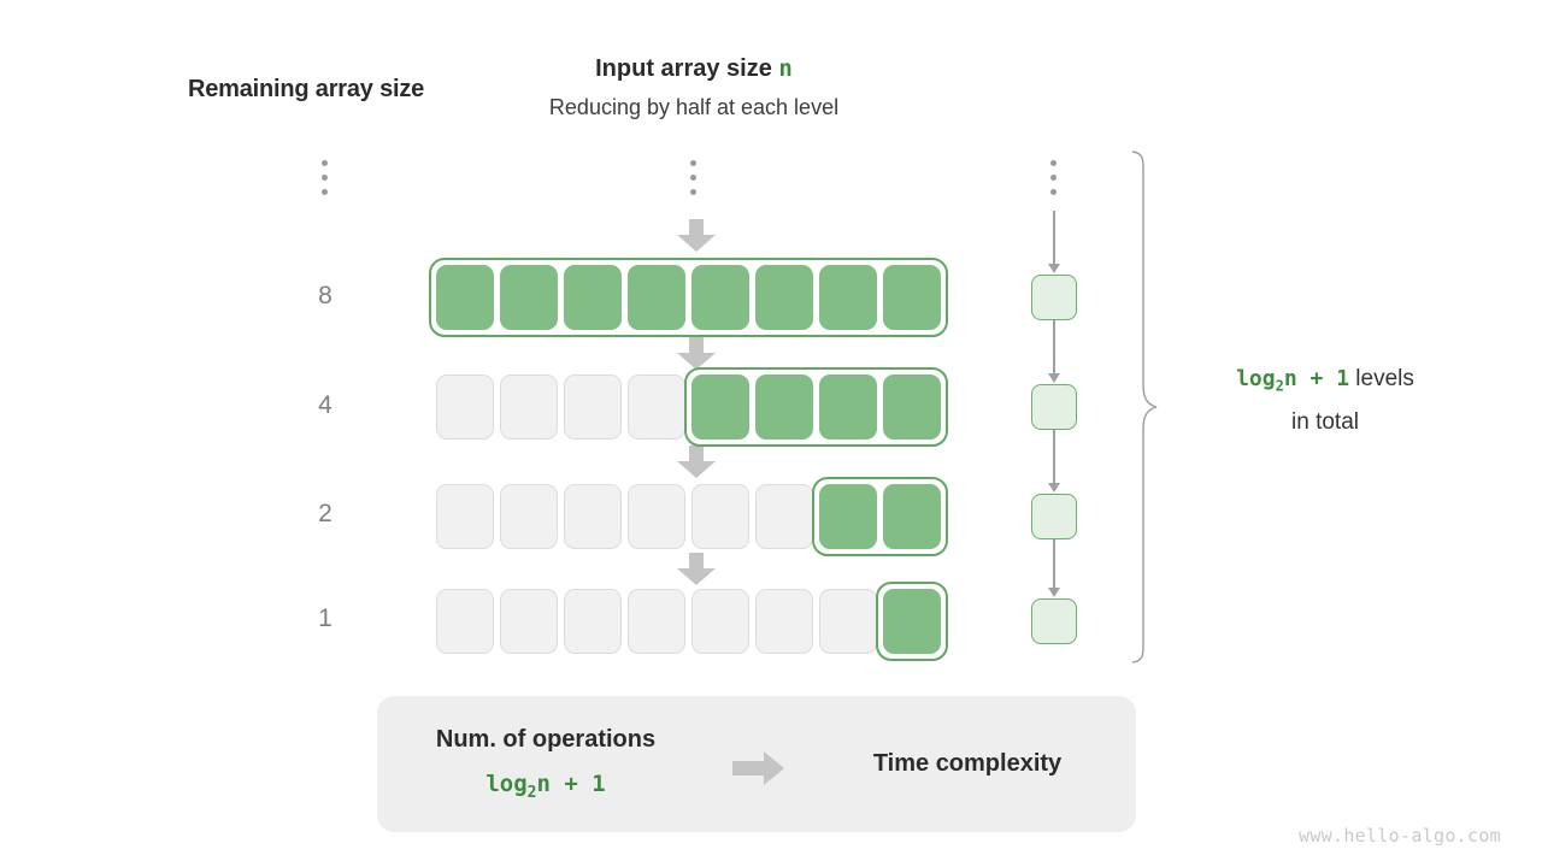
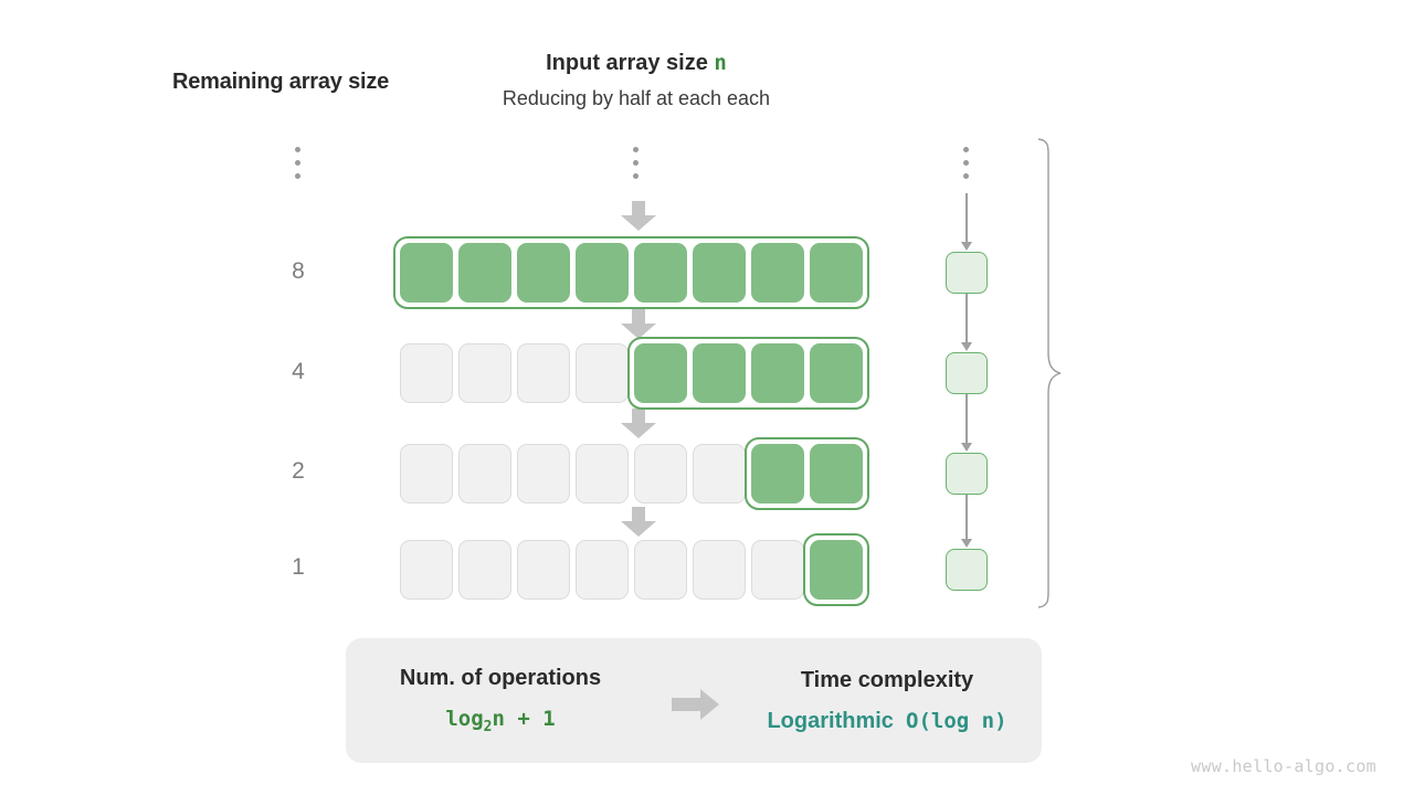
  Remaining array size
  Input array size n
- Reducing by half at each level
+ Reducing by half at each each
  8
  4
  2
  1
- log2n + 1 levels
- in total
  Num. of operations
  log2n + 1
  Time complexity
+ Logarithmic O(log n)
  www.hello-algo.com
